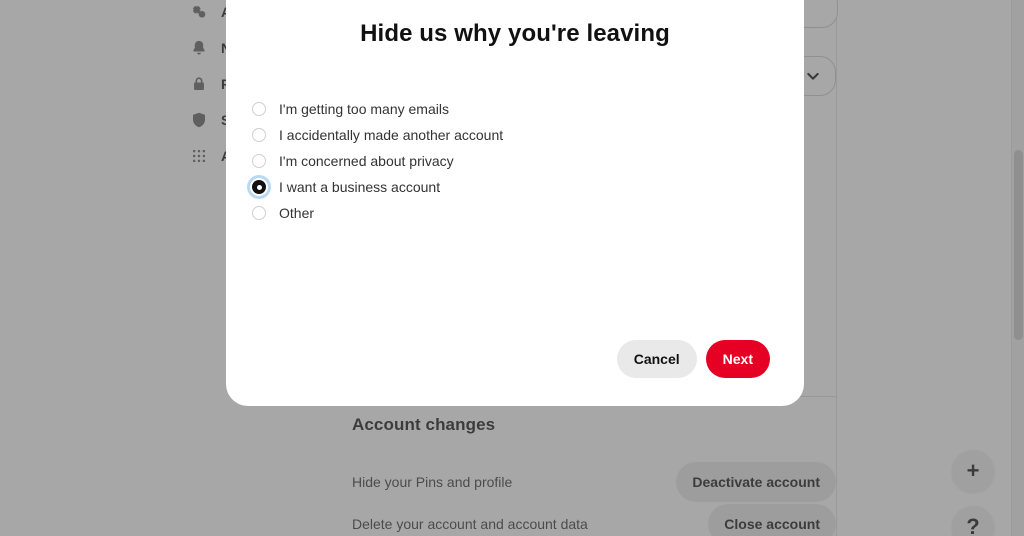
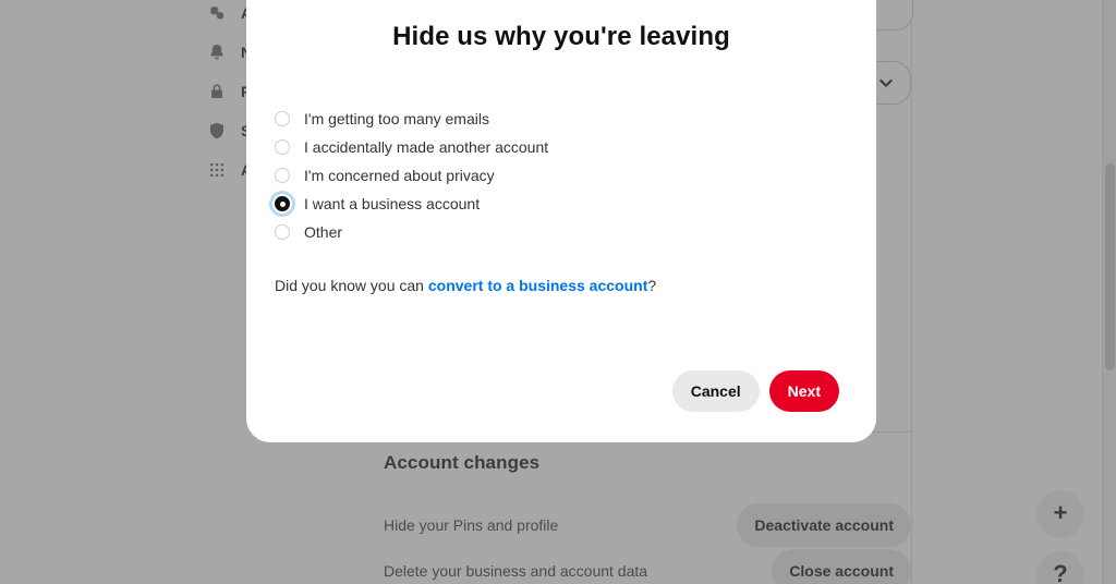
  Account changes
  Hide your Pins and profile
  Deactivate account
- Delete your account and account data
+ Delete your business and account data
  Close account
  +
  ?
  Hide us why you're leaving
  I'm getting too many emails
  I accidentally made another account
  I'm concerned about privacy
  I want a business account
  Other
+ Did you know you can convert to a business account?
  Cancel
  Next
